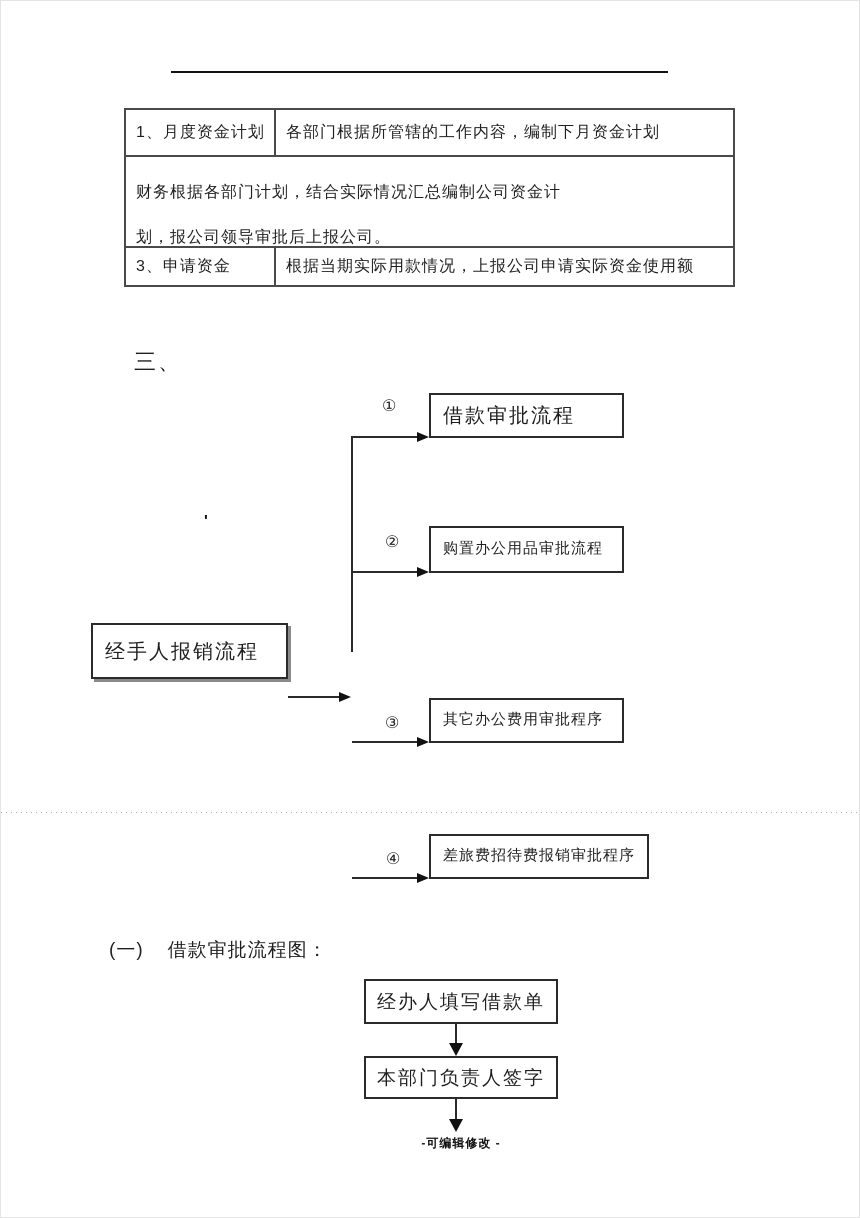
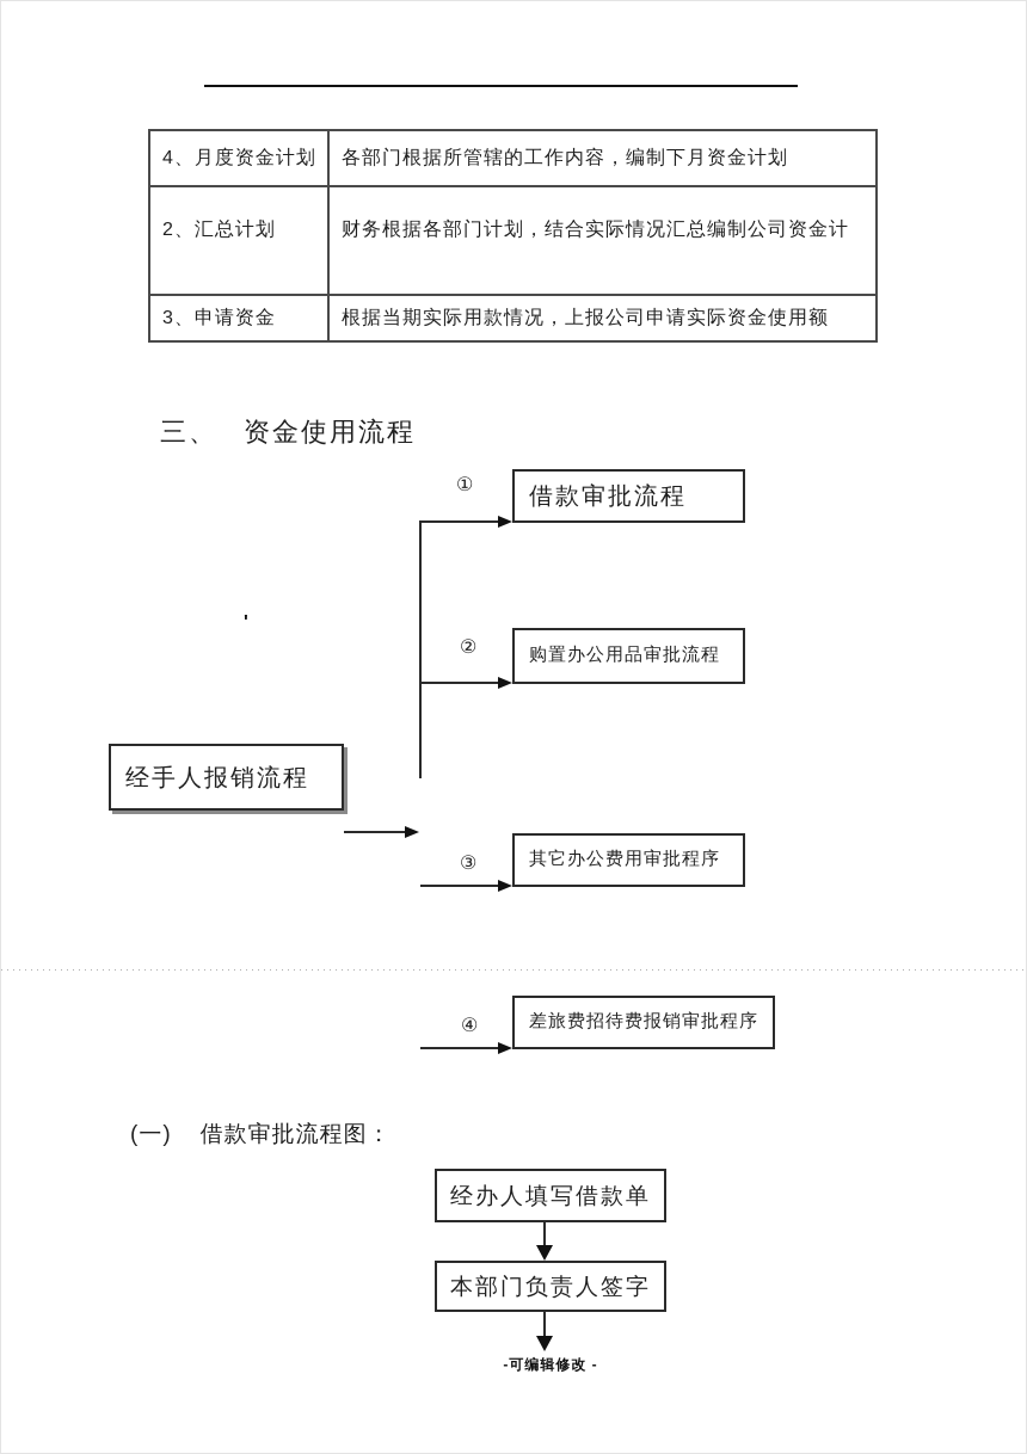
- 1、月度资金计划
+ 4、月度资金计划
  各部门根据所管辖的工作内容，编制下月资金计划
+ 2、汇总计划
  财务根据各部门计划，结合实际情况汇总编制公司资金计
- 划，报公司领导审批后上报公司。
  3、申请资金
  根据当期实际用款情况，上报公司申请实际资金使用额
  三、
+ 资金使用流程
  '
  ①
  借款审批流程
  ②
  购置办公用品审批流程
  经手人报销流程
  ③
  其它办公费用审批程序
  ④
  差旅费招待费报销审批程序
  (一)
  借款审批流程图：
  经办人填写借款单
  本部门负责人签字
  -可编辑修改 -
